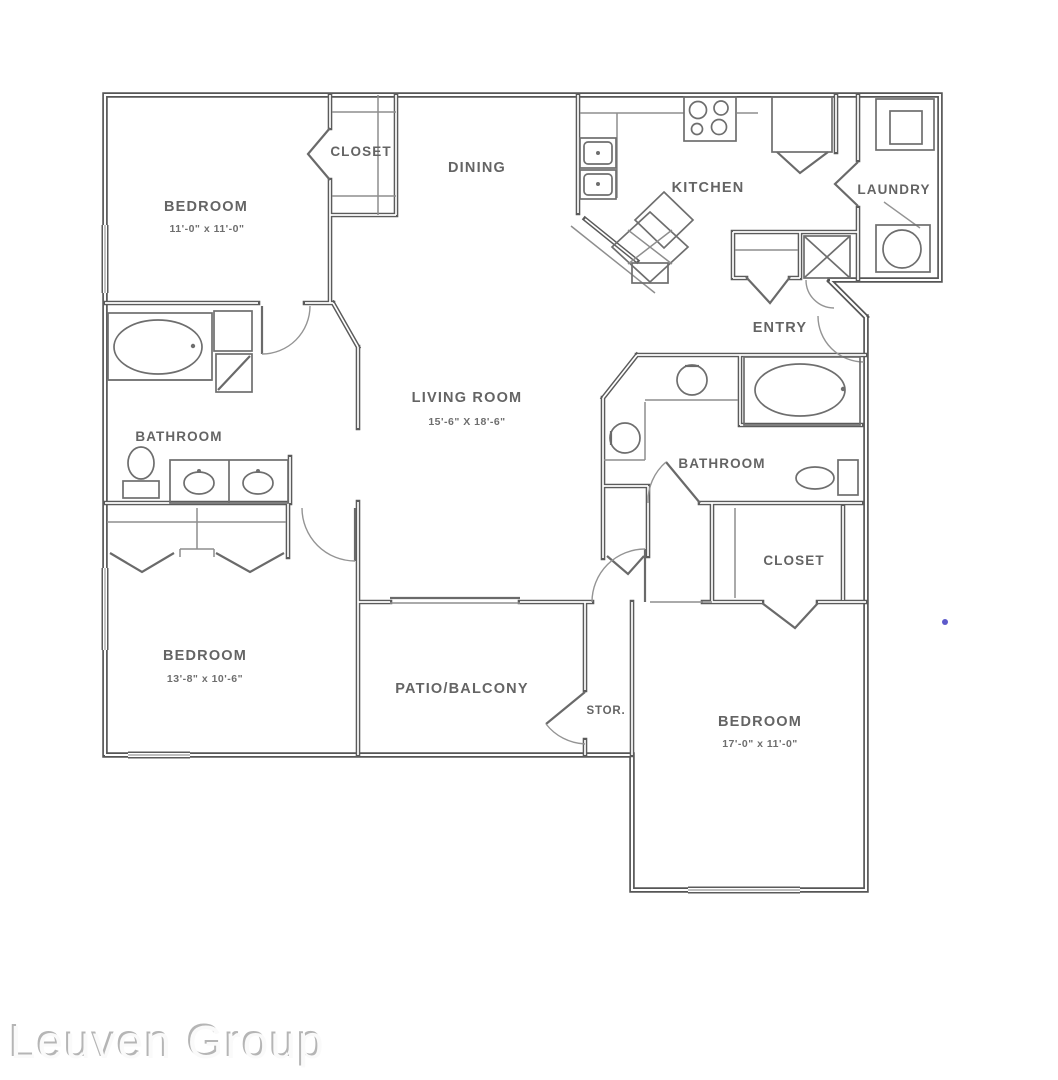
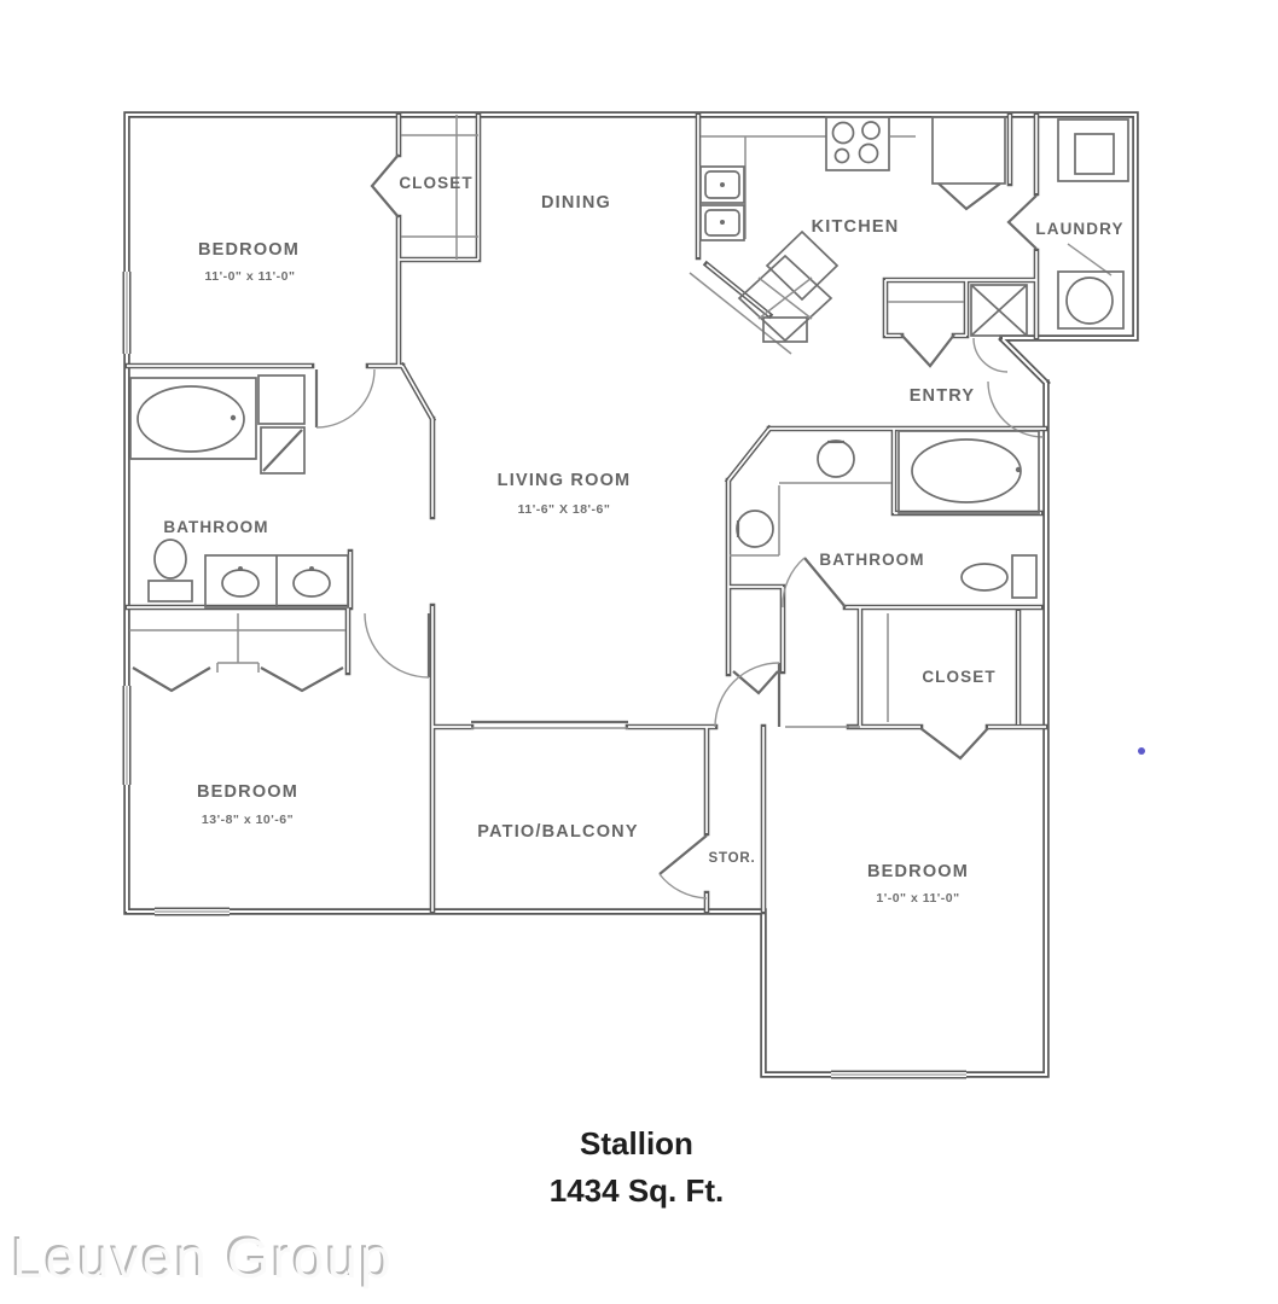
  CLOSET
  BEDROOM
  11'-0" x 11'-0"
  DINING
  KITCHEN
  LAUNDRY
  ENTRY
  BATHROOM
  LIVING ROOM
- 15'-6" X 18'-6"
+ 11'-6" X 18'-6"
  BATHROOM
  CLOSET
  BEDROOM
  13'-8" x 10'-6"
  PATIO/BALCONY
  STOR.
  BEDROOM
- 17'-0" x 11'-0"
+ 1'-0" x 11'-0"
+ Stallion
+ 1434 Sq. Ft.
  Leuven Group
